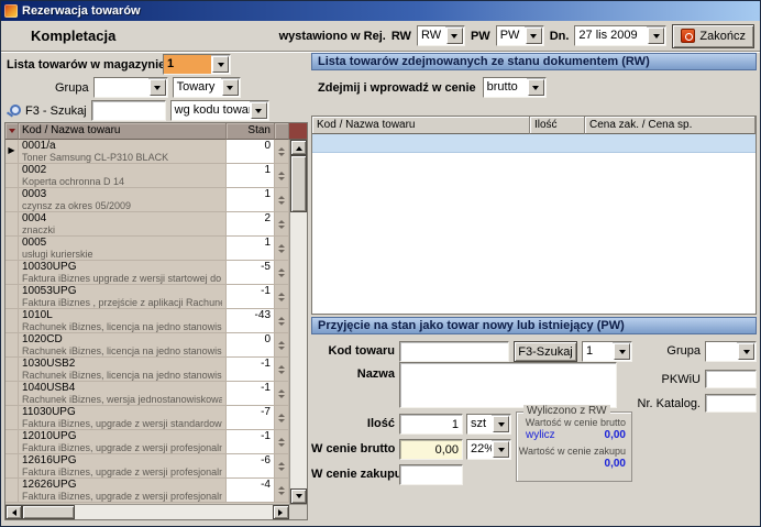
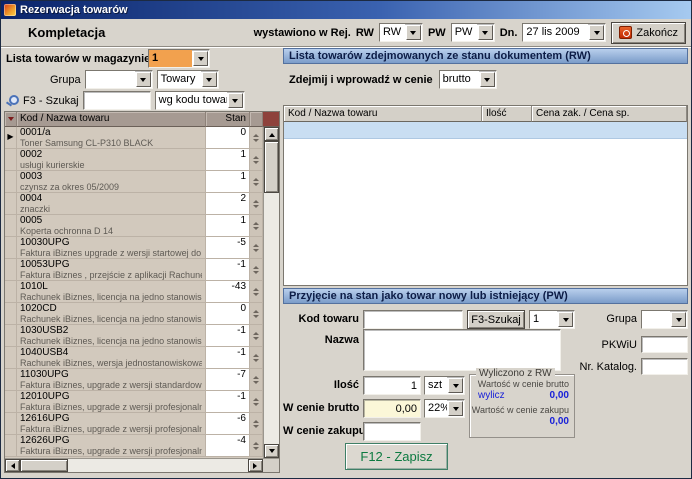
  Rezerwacja towarów
  Kompletacja
  wystawiono w Rej.
  RW
  RW
  PW
  PW
  Dn.
  27 lis 2009
  Zakończ
  Lista towarów w magazyni
  1
  Grupa
  Towary
  F3 - Szukaj
  wg kodu towa
  Kod / Nazwa towaru
  Stan
  ▶
  0001/a
  Toner Samsung CL-P310 BLACK
  0
  0002
- Koperta ochronna D 14
+ usługi kurierskie
  1
  0003
  czynsz za okres 05/2009
  1
  0004
  znaczki
  2
  0005
- usługi kurierskie
+ Koperta ochronna D 14
  1
  10030UPG
  Faktura iBiznes upgrade z wersji startowej do
  -5
  10053UPG
  Faktura iBiznes , przejście z aplikacji Rachun
  -1
  1010L
  Rachunek iBiznes, licencja na jedno stanowis
  -43
  1020CD
  Rachunek iBiznes, licencja na jedno stanowis
  0
  1030USB2
  Rachunek iBiznes, licencja na jedno stanowis
  -1
  1040USB4
  Rachunek iBiznes, wersja jednostanowiskowa
  -1
  11030UPG
  Faktura iBiznes, upgrade z wersji standardow
  -7
  12010UPG
  Faktura iBiznes, upgrade z wersji profesjonaln
  -1
  12616UPG
  Faktura iBiznes, upgrade z wersji profesjonaln
  -6
  12626UPG
  Faktura iBiznes, upgrade z wersji profesjonaln
  -4
  Lista towarów zdejmowanych ze stanu dokumentem (RW)
  Zdejmij i wprowadź w cenie
  brutto
  Kod / Nazwa towaru
  Ilość
  Cena zak. / Cena sp.
  Przyjęcie na stan jako towar nowy lub istniejący (PW)
  Kod towaru
  F3-Szukaj
  1
  Grupa
  Nazwa
  PKWiU
  Nr. Katalog.
  Ilość
  1
  szt
  Wyliczono z RW
  Wartość w cenie brutto
  wylicz
  0,00
  Wartość w cenie zakupu
  0,00
  W cenie brutto
  0,00
  22%
  W cenie zakup
+ F12 - Zapisz
